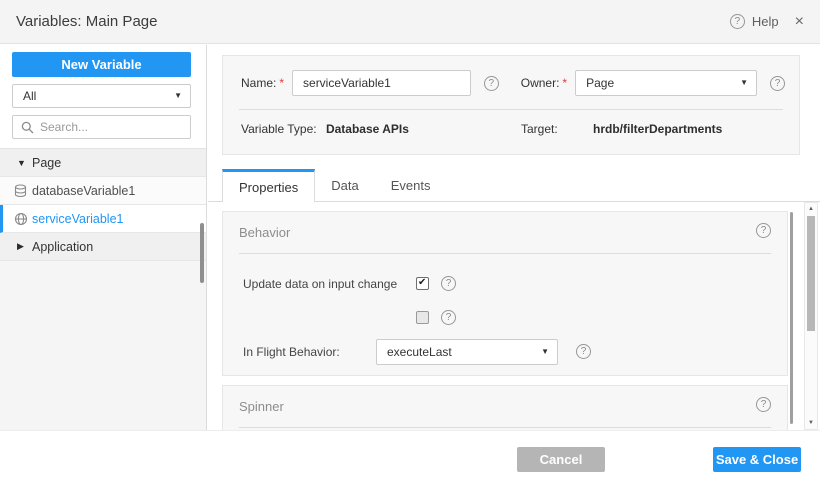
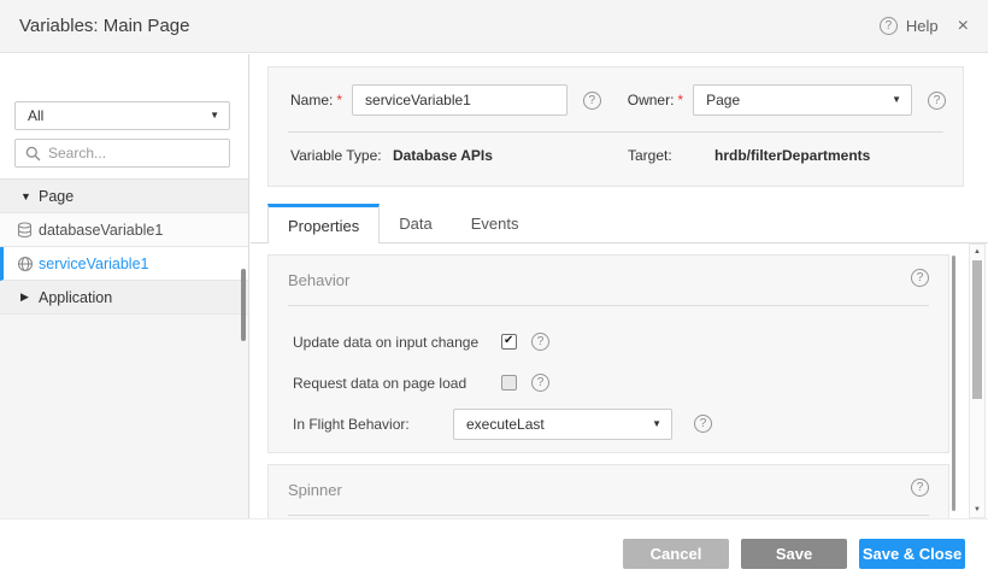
  Variables: Main Page
  ?
  Help
  ×
- New Variable
  All
  ▼
  Search...
  ▼
  Page
  databaseVariable1
  serviceVariable1
  ▶
  Application
  Name:
  *
  serviceVariable1
  ?
  Owner:
  *
  Page
  ▼
  ?
  Variable Type: Database APIs
  Target:
  hrdb/filterDepartments
  Properties
  Data
  Events
  Behavior
  ?
  Update data on input change
  ?
+ Request data on page load
  ?
  In Flight Behavior:
  executeLast
  ▼
  ?
  Spinner
  ?
  Cancel
+ Save
  Save & Close
